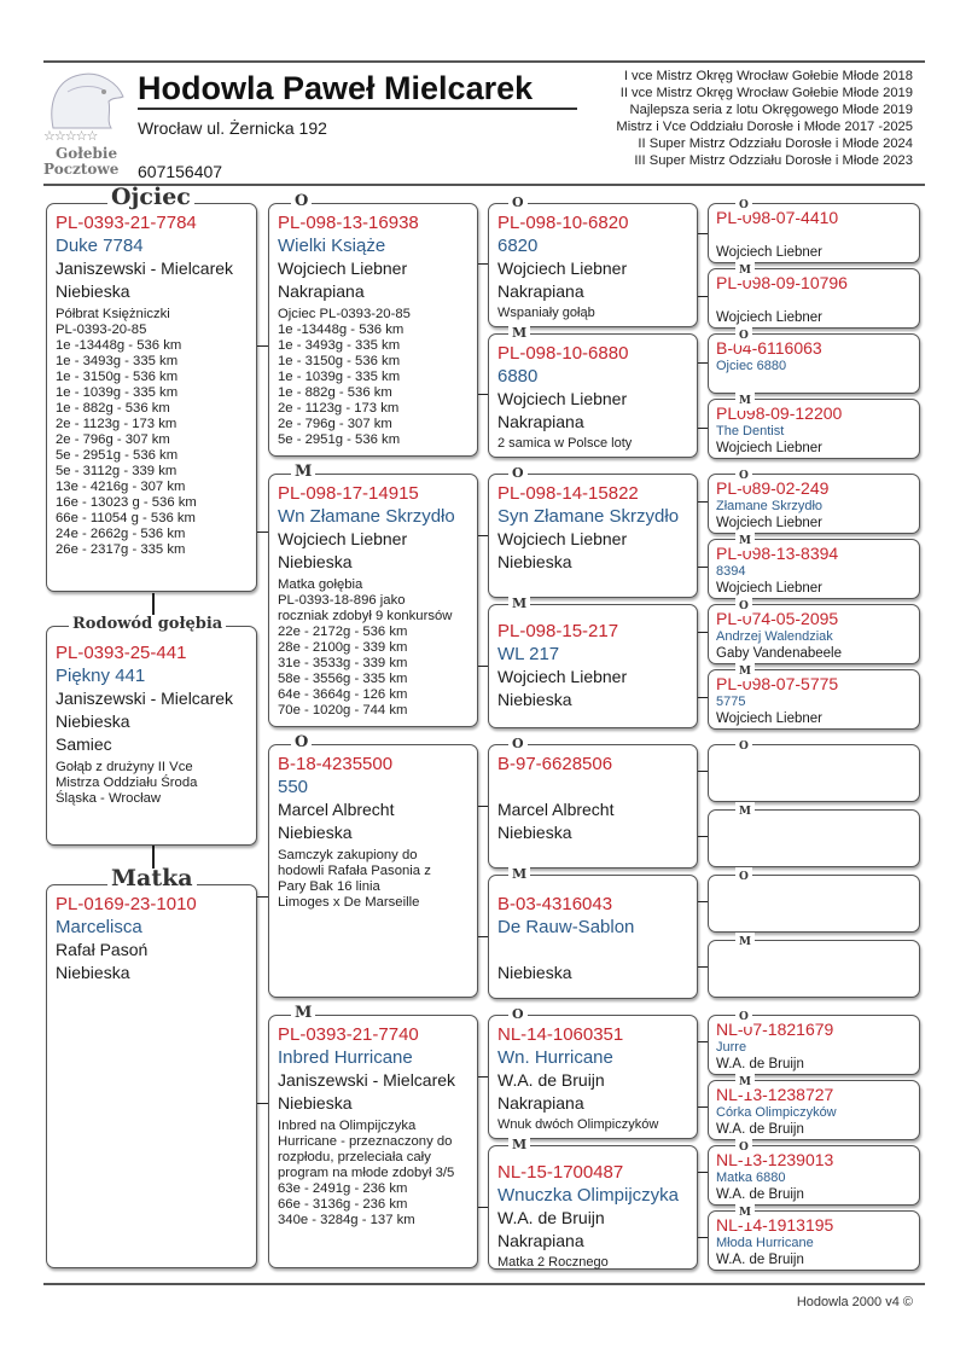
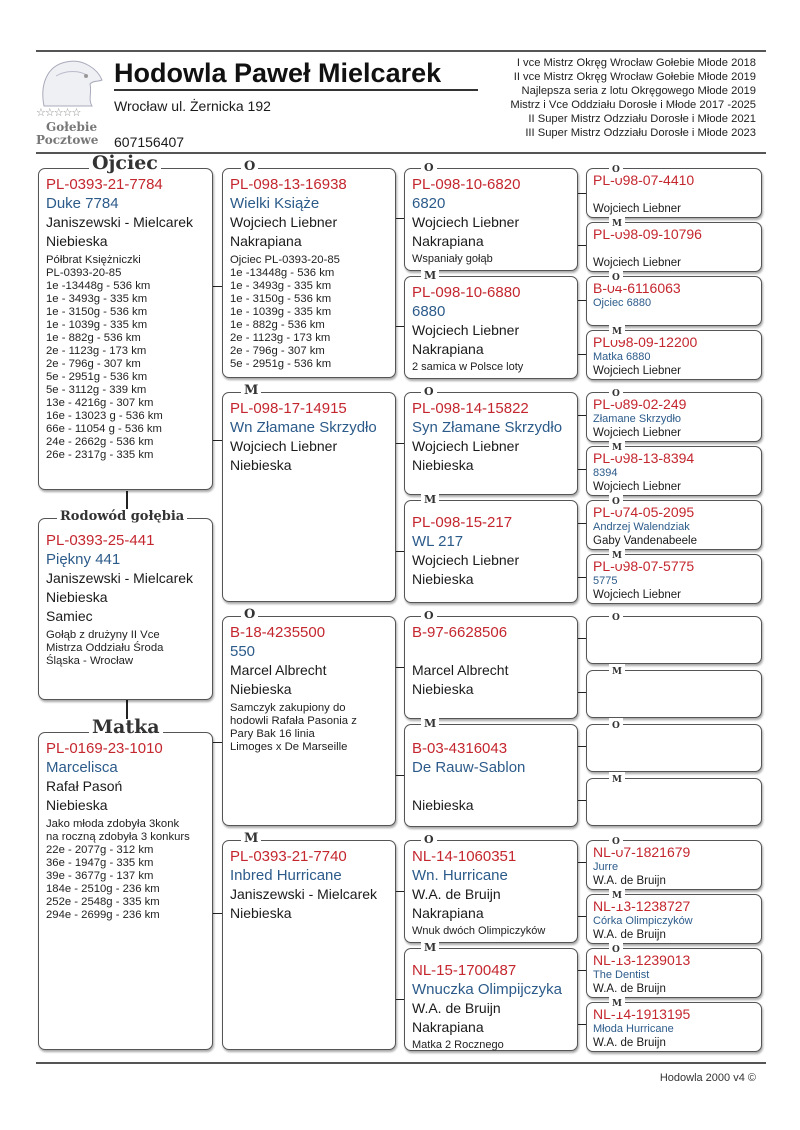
  ☆☆☆☆☆
  Gołebie
  Pocztowe
  Hodowla Paweł Mielcarek
  Wrocław ul. Żernicka 192
  607156407
  I vce Mistrz Okręg Wrocław Gołebie Młode 2018
  II vce Mistrz Okręg Wrocław Gołebie Młode 2019
  Najlepsza seria z lotu Okręgowego Młode 2019
  Mistrz i Vce Oddziału Dorosłe i Młode 2017 -2025
- II Super Mistrz Odzziału Dorosłe i Młode 2024
+ II Super Mistrz Odzziału Dorosłe i Młode 2021
  III Super Mistrz Odzziału Dorosłe i Młode 2023
  Ojciec
  PL-0393-21-7784
  Duke 7784
  Janiszewski - Mielcarek
  Niebieska
  Półbrat Księżniczki
  PL-0393-20-85
  1e -13448g - 536 km
  1e - 3493g - 335 km
  1e - 3150g - 536 km
  1e - 1039g - 335 km
  1e - 882g - 536 km
  2e - 1123g - 173 km
  2e - 796g - 307 km
  5e - 2951g - 536 km
  5e - 3112g - 339 km
  13e - 4216g - 307 km
  16e - 13023 g - 536 km
  66e - 11054 g - 536 km
  24e - 2662g - 536 km
  26e - 2317g - 335 km
  Rodowód gołębia
  PL-0393-25-441
  Piękny 441
  Janiszewski - Mielcarek
  Niebieska
  Samiec
  Gołąb z drużyny II Vce
  Mistrza Oddziału Środa
  Śląska - Wrocław
  Matka
  PL-0169-23-1010
  Marcelisca
  Rafał Pasoń
  Niebieska
+ Jako młoda zdobyła 3konk
+ na roczną zdobyła 3 konkurs
+ 22e - 2077g - 312 km
+ 36e - 1947g - 335 km
+ 39e - 3677g - 137 km
+ 184e - 2510g - 236 km
+ 252e - 2548g - 335 km
+ 294e - 2699g - 236 km
  O
  PL-098-13-16938
  Wielki Książe
  Wojciech Liebner
  Nakrapiana
  Ojciec PL-0393-20-85
  1e -13448g - 536 km
  1e - 3493g - 335 km
  1e - 3150g - 536 km
  1e - 1039g - 335 km
  1e - 882g - 536 km
  2e - 1123g - 173 km
  2e - 796g - 307 km
  5e - 2951g - 536 km
  M
  PL-098-17-14915
  Wn Złamane Skrzydło
  Wojciech Liebner
  Niebieska
- Matka gołębia
- PL-0393-18-896 jako
- roczniak zdobył 9 konkursów
- 22e - 2172g - 536 km
- 28e - 2100g - 339 km
- 31e - 3533g - 339 km
- 58e - 3556g - 335 km
- 64e - 3664g - 126 km
- 70e - 1020g - 744 km
  O
  B-18-4235500
  550
  Marcel Albrecht
  Niebieska
  Samczyk zakupiony do
  hodowli Rafała Pasonia z
  Pary Bak 16 linia
  Limoges x De Marseille
  M
  PL-0393-21-7740
  Inbred Hurricane
  Janiszewski - Mielcarek
  Niebieska
- Inbred na Olimpijczyka
- Hurricane - przeznaczony do
- rozpłodu, przeleciała cały
- program na młode zdobył 3/5
- 63e - 2491g - 236 km
- 66e - 3136g - 236 km
- 340e - 3284g - 137 km
  O
  PL-098-10-6820
  6820
  Wojciech Liebner
  Nakrapiana
  Wspaniały gołąb
  M
  PL-098-10-6880
  6880
  Wojciech Liebner
  Nakrapiana
  2 samica w Polsce loty
  O
  PL-098-14-15822
  Syn Złamane Skrzydło
  Wojciech Liebner
  Niebieska
  M
  PL-098-15-217
  WL 217
  Wojciech Liebner
  Niebieska
  O
  B-97-6628506
  Marcel Albrecht
  Niebieska
  M
  B-03-4316043
  De Rauw-Sablon
  Niebieska
  O
  NL-14-1060351
  Wn. Hurricane
  W.A. de Bruijn
  Nakrapiana
  Wnuk dwóch Olimpiczyków
  M
  NL-15-1700487
  Wnuczka Olimpijczyka
  W.A. de Bruijn
  Nakrapiana
  Matka 2 Rocznego
  O
  PL-098-07-4410
  Wojciech Liebner
  M
  PL-098-09-10796
  Wojciech Liebner
  O
  B-04-6116063
  Ojciec 6880
  M
  PL098-09-12200
- The Dentist
+ Matka 6880
  Wojciech Liebner
  O
  PL-089-02-249
  Złamane Skrzydło
  Wojciech Liebner
  M
  PL-098-13-8394
  8394
  Wojciech Liebner
  O
  PL-074-05-2095
  Andrzej Walendziak
  Gaby Vandenabeele
  M
  PL-098-07-5775
  5775
  Wojciech Liebner
  O
  M
  O
  M
  O
  NL-07-1821679
  Jurre
  W.A. de Bruijn
  M
  NL-13-1238727
  Córka Olimpiczyków
  W.A. de Bruijn
  O
  NL-13-1239013
- Matka 6880
+ The Dentist
  W.A. de Bruijn
  M
  NL-14-1913195
  Młoda Hurricane
  W.A. de Bruijn
  Hodowla 2000 v4 ©
